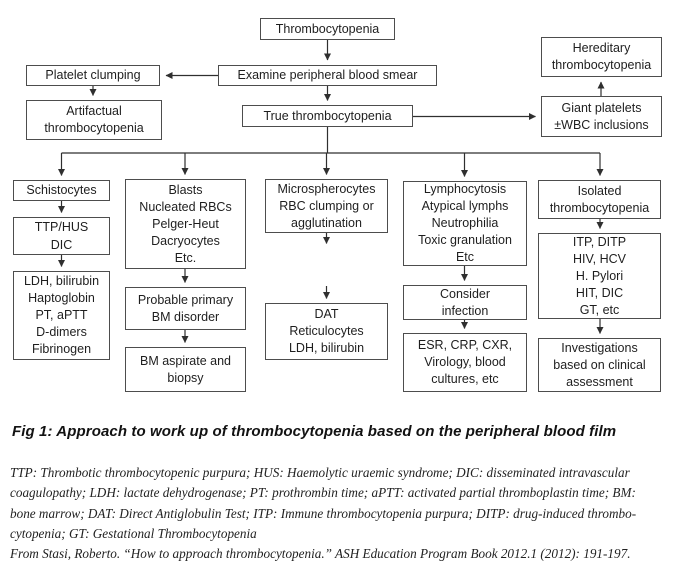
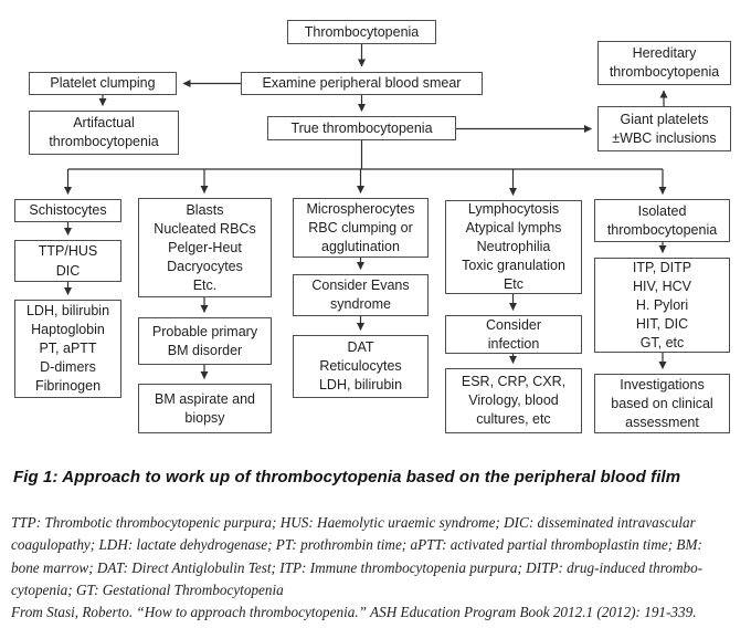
  Thrombocytopenia
  Examine peripheral blood smear
  Platelet clumping
  Artifactual
  thrombocytopenia
  True thrombocytopenia
  Hereditary
  thrombocytopenia
  Giant platelets
  ±WBC inclusions
  Schistocytes
  TTP/HUS
  DIC
  LDH, bilirubin
  Haptoglobin
  PT, aPTT
  D-dimers
  Fibrinogen
  Blasts
  Nucleated RBCs
  Pelger-Heut
  Dacryocytes
  Etc.
  Probable primary
  BM disorder
  BM aspirate and
  biopsy
  Microspherocytes
  RBC clumping or
  agglutination
+ Consider Evans
+ syndrome
  DAT
  Reticulocytes
  LDH, bilirubin
  Lymphocytosis
  Atypical lymphs
  Neutrophilia
  Toxic granulation
  Etc
  Consider
  infection
  ESR, CRP, CXR,
  Virology, blood
  cultures, etc
  Isolated
  thrombocytopenia
  ITP, DITP
  HIV, HCV
  H. Pylori
  HIT, DIC
  GT, etc
  Investigations
  based on clinical
  assessment
  Fig 1: Approach to work up of thrombocytopenia based on the peripheral blood film
  TTP: Thrombotic thrombocytopenic purpura; HUS: Haemolytic uraemic syndrome; DIC: disseminated intravascular
  coagulopathy; LDH: lactate dehydrogenase; PT: prothrombin time; aPTT: activated partial thromboplastin time; BM:
  bone marrow; DAT: Direct Antiglobulin Test; ITP: Immune thrombocytopenia purpura; DITP: drug-induced thrombo-
  cytopenia; GT: Gestational Thrombocytopenia
- From Stasi, Roberto. “How to approach thrombocytopenia.” ASH Education Program Book 2012.1 (2012): 191-197.
+ From Stasi, Roberto. “How to approach thrombocytopenia.” ASH Education Program Book 2012.1 (2012): 191-339.
